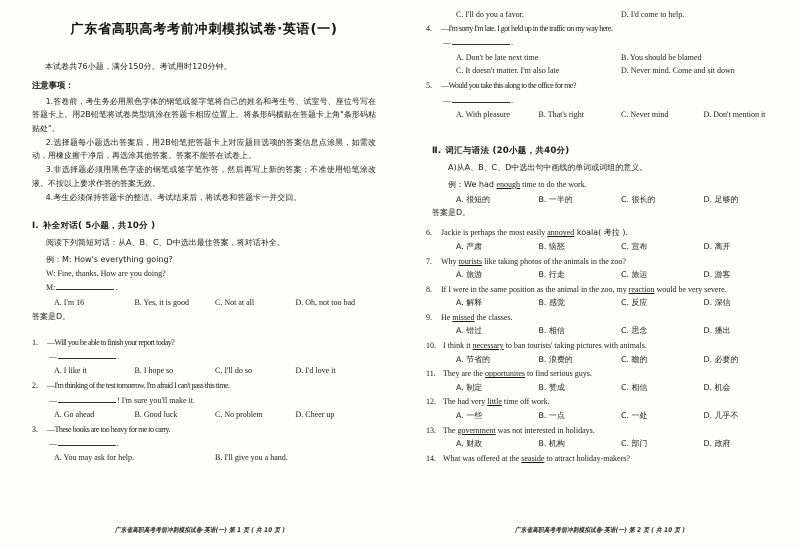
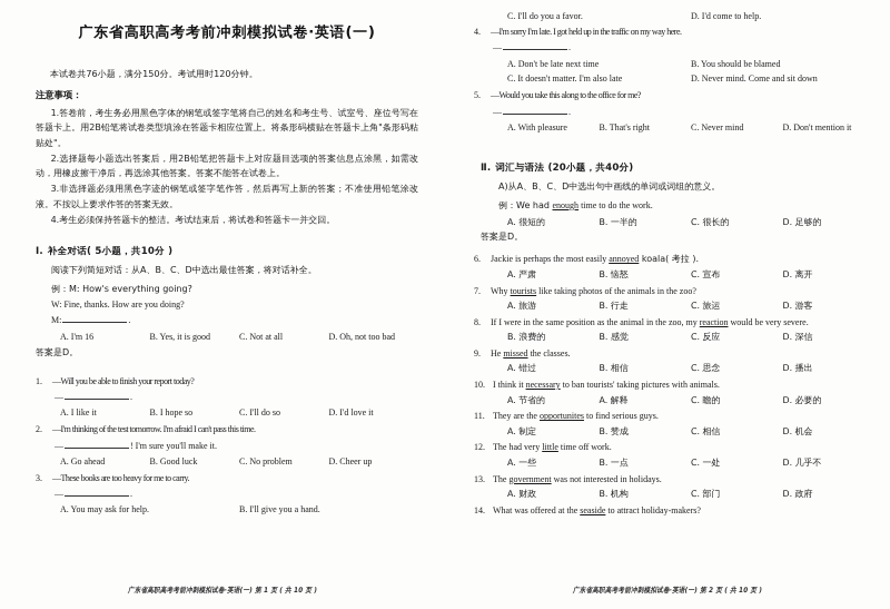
  广东省高职高考考前冲刺模拟试卷·英语(一)
  本试卷共76小题，满分150分。考试用时120分钟。
  注意事项：
  1.答卷前，考生务必用黑色字体的钢笔或签字笔将自己的姓名和考生号、试室号、座位号写在答题卡上。用2B铅笔将试卷类型填涂在答题卡相应位置上。将条形码横贴在答题卡上角"条形码粘贴处"。
  2.选择题每小题选出答案后，用2B铅笔把答题卡上对应题目选项的答案信息点涂黑，如需改动，用橡皮擦干净后，再选涂其他答案。答案不能答在试卷上。
  3.非选择题必须用黑色字迹的钢笔或签字笔作答，然后再写上新的答案；不准使用铅笔涂改液。不按以上要求作答的答案无效。
  4.考生必须保持答题卡的整洁。考试结束后，将试卷和答题卡一并交回。
  Ⅰ. 补全对话( 5小题，共10分 )
  阅读下列简短对话：从A、B、C、D中选出最佳答案，将对话补全。
  例：M: How's everything going?
  W: Fine, thanks. How are you doing?
  M: .
  A. I'm 16
  B. Yes, it is good
  C. Not at all
  D. Oh, not too bad
  答案是D。
  1.
  —Will you be able to finish your report today?
  — .
  A. I like it
  B. I hope so
  C. I'll do so
  D. I'd love it
  2.
  —I'm thinking of the test tomorrow. I'm afraid I can't pass this time.
  — ! I'm sure you'll make it.
  A. Go ahead
  B. Good luck
  C. No problem
  D. Cheer up
  3.
  —These books are too heavy for me to carry.
  — .
  A. You may ask for help.
  B. I'll give you a hand.
  C. I'll do you a favor.
  D. I'd come to help.
  4.
  —I'm sorry I'm late. I got held up in the traffic on my way here.
  — .
  A. Don't be late next time
  B. You should be blamed
  C. It doesn't matter. I'm also late
  D. Never mind. Come and sit down
  5.
  —Would you take this along to the office for me?
  — .
  A. With pleasure
  B. That's right
  C. Never mind
  D. Don't mention it
  Ⅱ. 词汇与语法 (20小题，共40分)
  A)从A、B、C、D中选出句中画线的单词或词组的意义。
  例：We had enough time to do the work.
  A. 很短的
  B. 一半的
  C. 很长的
  D. 足够的
  答案是D。
  6.
  Jackie is perhaps the most easily annoyed koala( 考拉 ).
  A. 严肃
  B. 恼怒
  C. 宣布
  D. 离开
  7.
  Why tourists like taking photos of the animals in the zoo?
  A. 旅游
  B. 行走
  C. 旅运
  D. 游客
  8.
  If I were in the same position as the animal in the zoo, my reaction would be very severe.
- A. 解释
+ B. 浪费的
  B. 感觉
  C. 反应
  D. 深信
  9.
  He missed the classes.
  A. 错过
  B. 相信
  C. 思念
  D. 播出
  10.
  I think it necessary to ban tourists' taking pictures with animals.
  A. 节省的
- B. 浪费的
+ A. 解释
  C. 瞻的
  D. 必要的
  11.
  They are the opportunites to find serious guys.
  A. 制定
  B. 赞成
  C. 相信
  D. 机会
  12.
  The had very little time off work.
  A. 一些
  B. 一点
  C. 一处
  D. 几乎不
  13.
  The government was not interested in holidays.
  A. 财政
  B. 机构
  C. 部门
  D. 政府
  14.
  What was offered at the seaside to attract holiday-makers?
